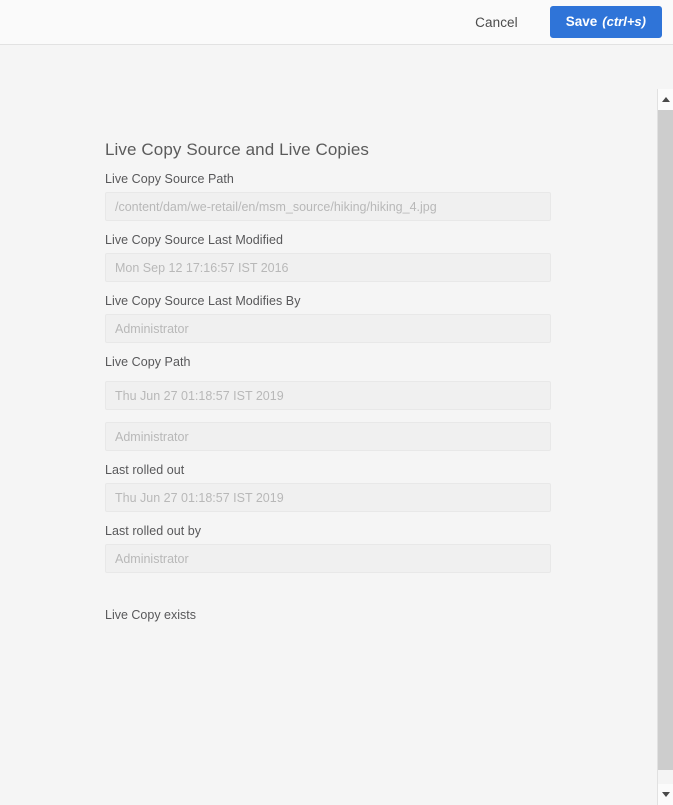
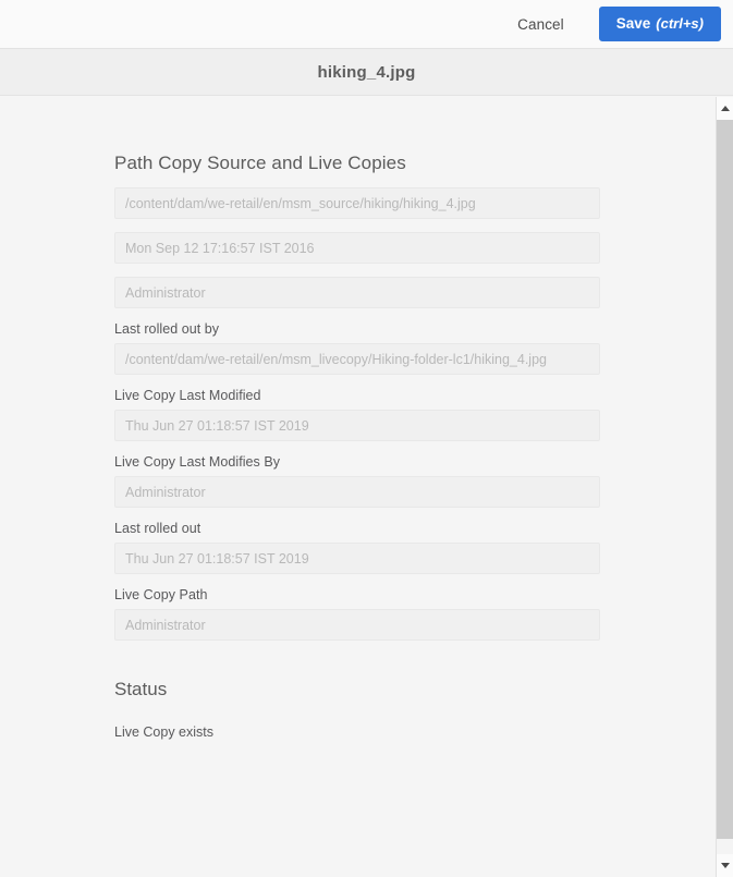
  Cancel
  Save
  (ctrl+s)
+ hiking_4.jpg
- Live Copy Source and Live Copies
+ Path Copy Source and Live Copies
- Live Copy Source Path
  /content/dam/we-retail/en/msm_source/hiking/hiking_4.jpg
- Live Copy Source Last Modified
  Mon Sep 12 17:16:57 IST 2016
- Live Copy Source Last Modifies By
  Administrator
- Live Copy Path
+ Last rolled out by
+ /content/dam/we-retail/en/msm_livecopy/Hiking-folder-lc1/hiking_4.jpg
+ Live Copy Last Modified
  Thu Jun 27 01:18:57 IST 2019
+ Live Copy Last Modifies By
  Administrator
  Last rolled out
  Thu Jun 27 01:18:57 IST 2019
- Last rolled out by
+ Live Copy Path
  Administrator
+ Status
  Live Copy exists
